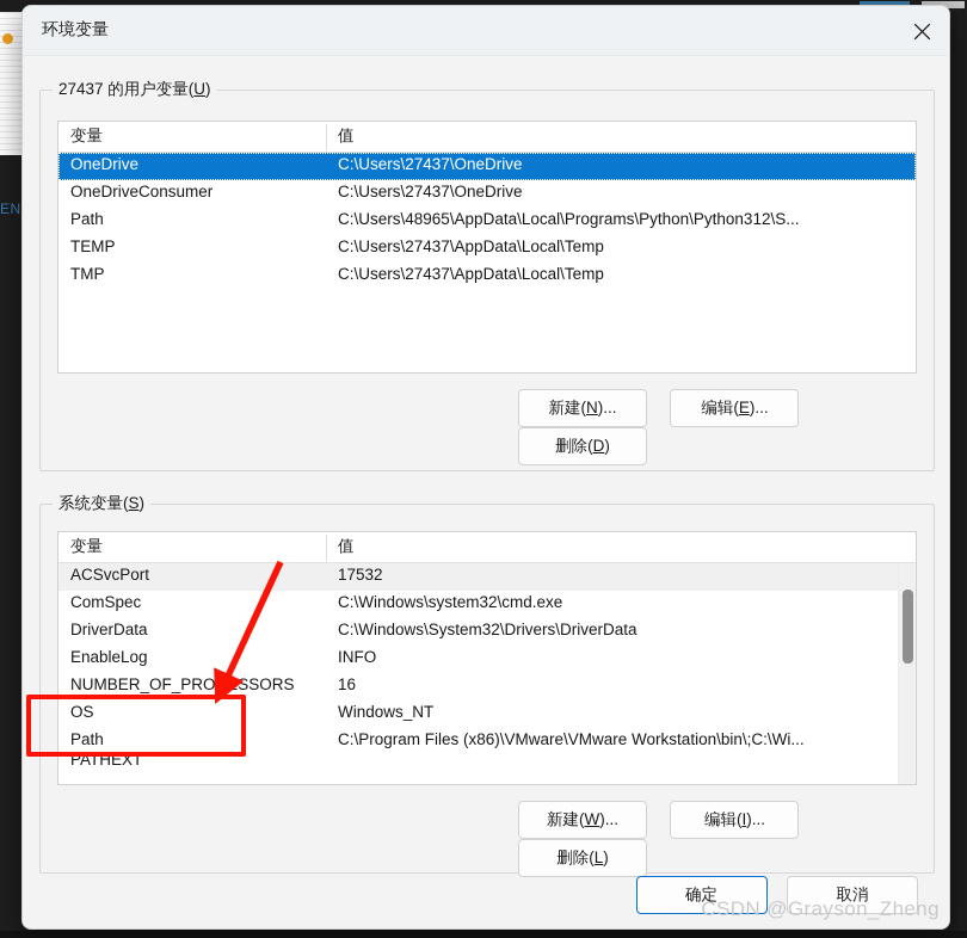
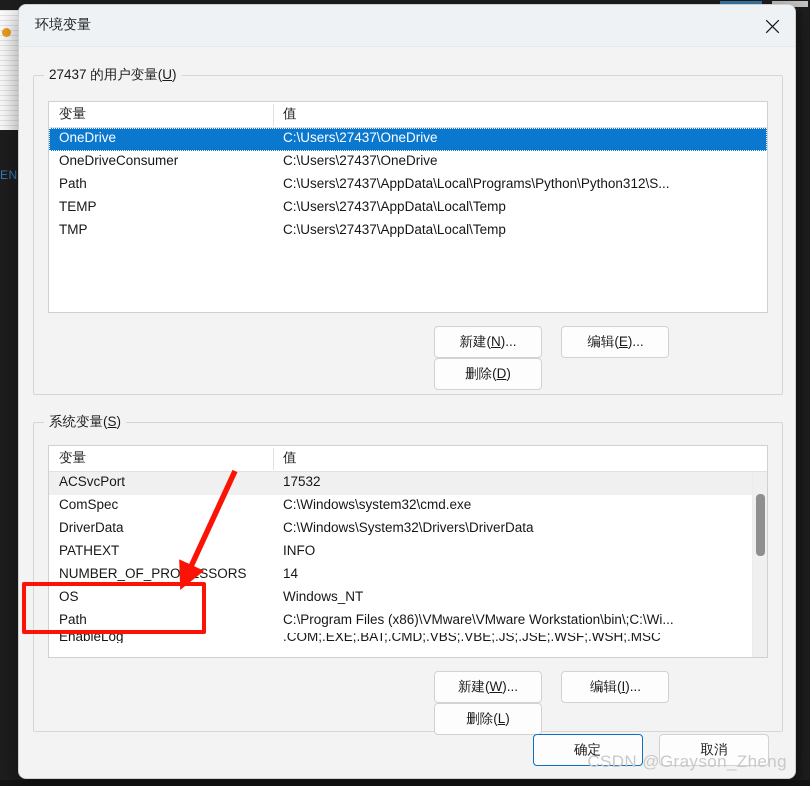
  EN
  环境变量
  27437 的用户变量(U)
  变量
  值
  OneDrive
  C:\Users\27437\OneDrive
  OneDriveConsumer
  C:\Users\27437\OneDrive
  Path
- C:\Users\48965\AppData\Local\Programs\Python\Python312\S...
+ C:\Users\27437\AppData\Local\Programs\Python\Python312\S...
  TEMP
  C:\Users\27437\AppData\Local\Temp
  TMP
  C:\Users\27437\AppData\Local\Temp
  新建(N)... 编辑(E)... 删除(D)
  系统变量(S)
  变量
  值
  ACSvcPort
  17532
  ComSpec
  C:\Windows\system32\cmd.exe
  DriverData
  C:\Windows\System32\Drivers\DriverData
- EnableLog
+ PATHEXT
  INFO
  NUMBER_OF_PROCESSORS
- 16
+ 14
  OS
  Windows_NT
  Path
  C:\Program Files (x86)\VMware\VMware Workstation\bin\;C:\Wi...
- PATHEXT
+ EnableLog
+ .COM;.EXE;.BAT;.CMD;.VBS;.VBE;.JS;.JSE;.WSF;.WSH;.MSC
  新建(W)... 编辑(I)... 删除(L)
  确定 取消
  CSDN @Grayson_Zheng
